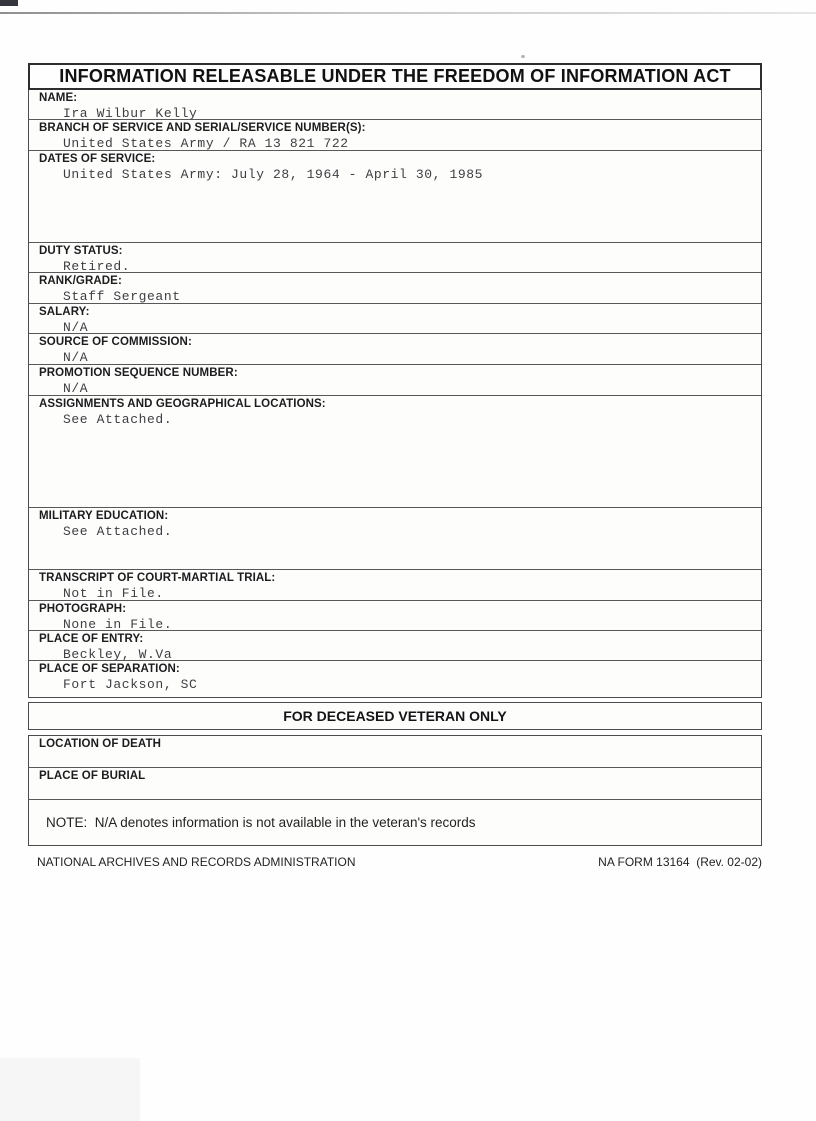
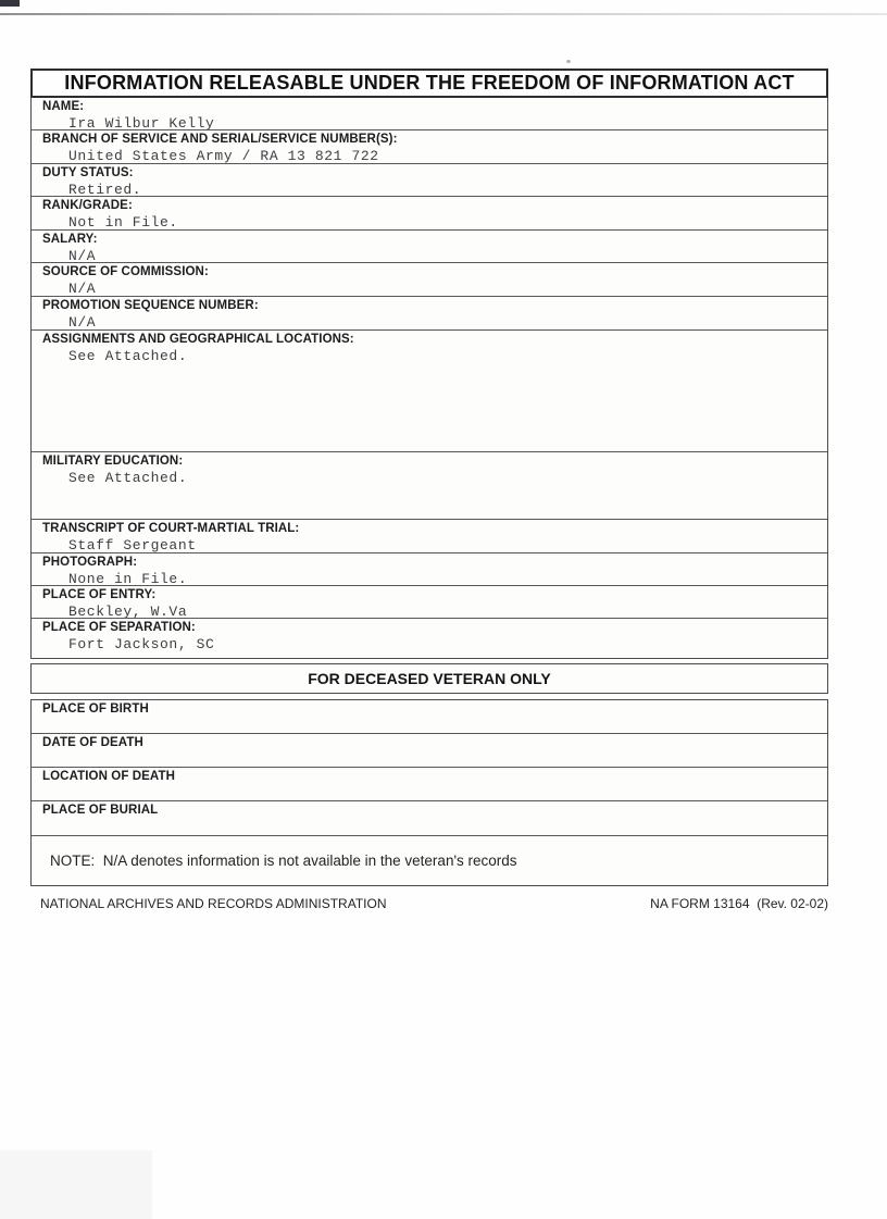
  INFORMATION RELEASABLE UNDER THE FREEDOM OF INFORMATION ACT
  NAME:
  Ira Wilbur Kelly
  BRANCH OF SERVICE AND SERIAL/SERVICE NUMBER(S):
  United States Army / RA 13 821 722
- DATES OF SERVICE:
- United States Army: July 28, 1964 - April 30, 1985
  DUTY STATUS:
  Retired.
  RANK/GRADE:
- Staff Sergeant
+ Not in File.
  SALARY:
  N/A
  SOURCE OF COMMISSION:
  N/A
  PROMOTION SEQUENCE NUMBER:
  N/A
  ASSIGNMENTS AND GEOGRAPHICAL LOCATIONS:
  See Attached.
  MILITARY EDUCATION:
  See Attached.
  TRANSCRIPT OF COURT-MARTIAL TRIAL:
- Not in File.
+ Staff Sergeant
  PHOTOGRAPH:
  None in File.
  PLACE OF ENTRY:
  Beckley, W.Va
  PLACE OF SEPARATION:
  Fort Jackson, SC
  FOR DECEASED VETERAN ONLY
+ PLACE OF BIRTH
+ DATE OF DEATH
  LOCATION OF DEATH
  PLACE OF BURIAL
  NOTE: N/A denotes information is not available in the veteran's records
  NATIONAL ARCHIVES AND RECORDS ADMINISTRATION
  NA FORM 13164 (Rev. 02-02)
